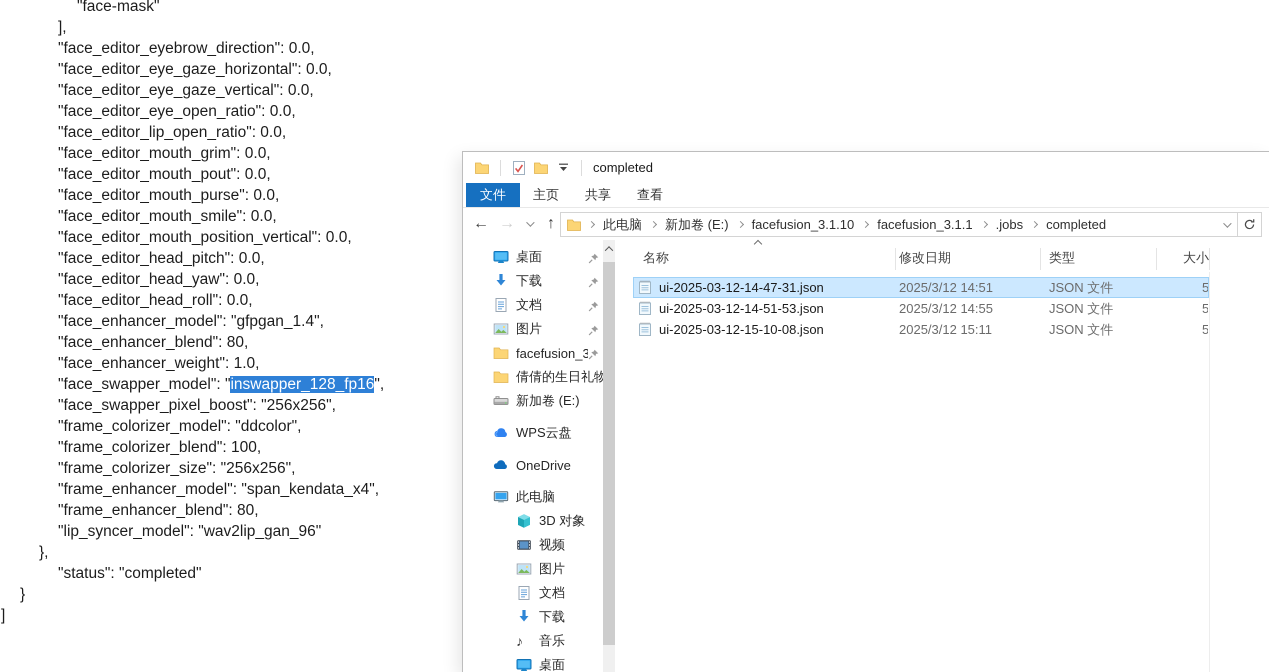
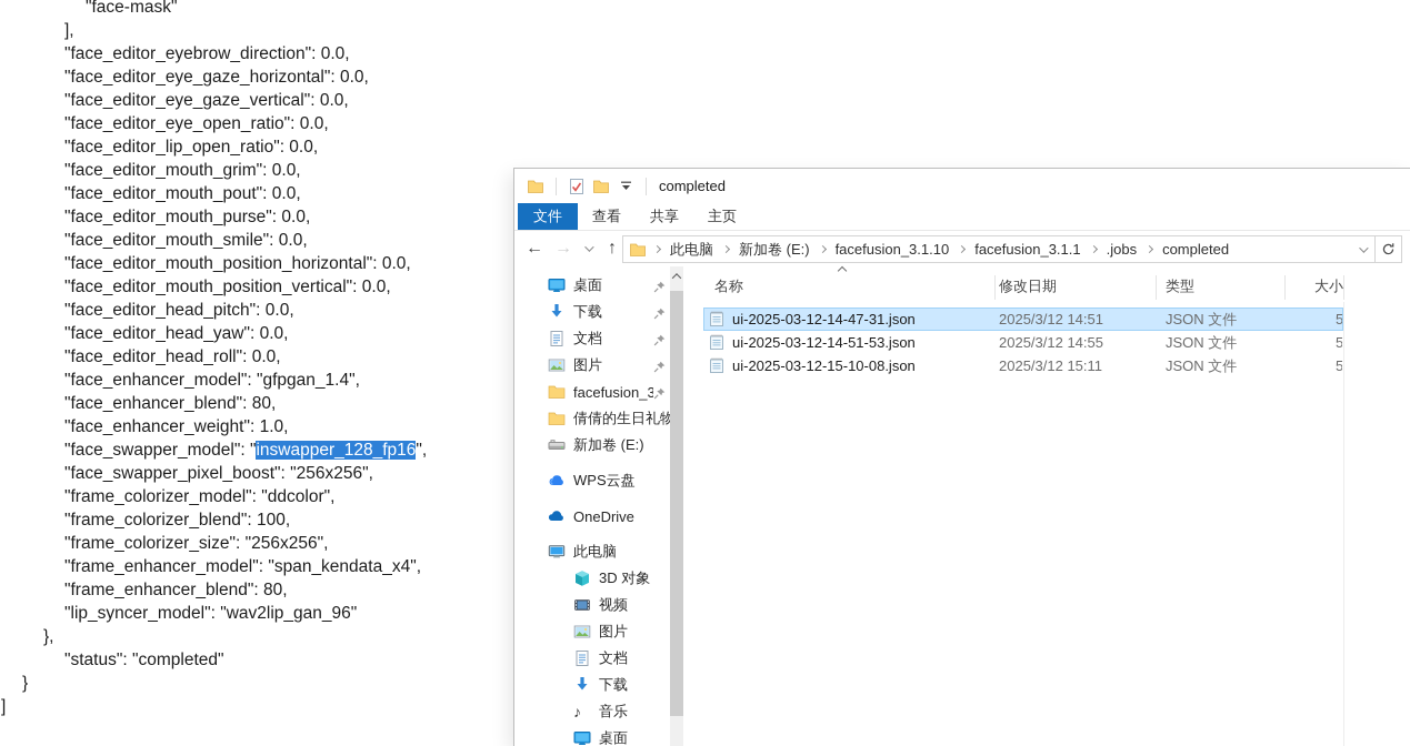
  "face-mask"
  ],
  "face_editor_eyebrow_direction": 0.0,
  "face_editor_eye_gaze_horizontal": 0.0,
  "face_editor_eye_gaze_vertical": 0.0,
  "face_editor_eye_open_ratio": 0.0,
  "face_editor_lip_open_ratio": 0.0,
  "face_editor_mouth_grim": 0.0,
  "face_editor_mouth_pout": 0.0,
  "face_editor_mouth_purse": 0.0,
  "face_editor_mouth_smile": 0.0,
+ "face_editor_mouth_position_horizontal": 0.0,
  "face_editor_mouth_position_vertical": 0.0,
  "face_editor_head_pitch": 0.0,
  "face_editor_head_yaw": 0.0,
  "face_editor_head_roll": 0.0,
  "face_enhancer_model": "gfpgan_1.4",
  "face_enhancer_blend": 80,
  "face_enhancer_weight": 1.0,
  "face_swapper_model": "inswapper_128_fp16",
  "face_swapper_pixel_boost": "256x256",
  "frame_colorizer_model": "ddcolor",
  "frame_colorizer_blend": 100,
  "frame_colorizer_size": "256x256",
  "frame_enhancer_model": "span_kendata_x4",
  "frame_enhancer_blend": 80,
  "lip_syncer_model": "wav2lip_gan_96"
  },
  "status": "completed"
  }
  ]
  completed
  文件
- 主页
+ 查看
  共享
- 查看
+ 主页
  ←
  →
  ↑
  此电脑
  新加卷 (E:)
  facefusion_3.1.10
  facefusion_3.1.1
  .jobs
  completed
  桌面
  下载
  文档
  图片
  facefusion_3
  倩倩的生日礼物
  新加卷 (E:)
  WPS云盘
  OneDrive
  此电脑
  3D 对象
  视频
  图片
  文档
  下载
  ♪
  音乐
  桌面
  名称
  修改日期
  类型
  大小
  ui-2025-03-12-14-47-31.json
  2025/3/12 14:51
  JSON 文件
  5
  ui-2025-03-12-14-51-53.json
  2025/3/12 14:55
  JSON 文件
  5
  ui-2025-03-12-15-10-08.json
  2025/3/12 15:11
  JSON 文件
  5
